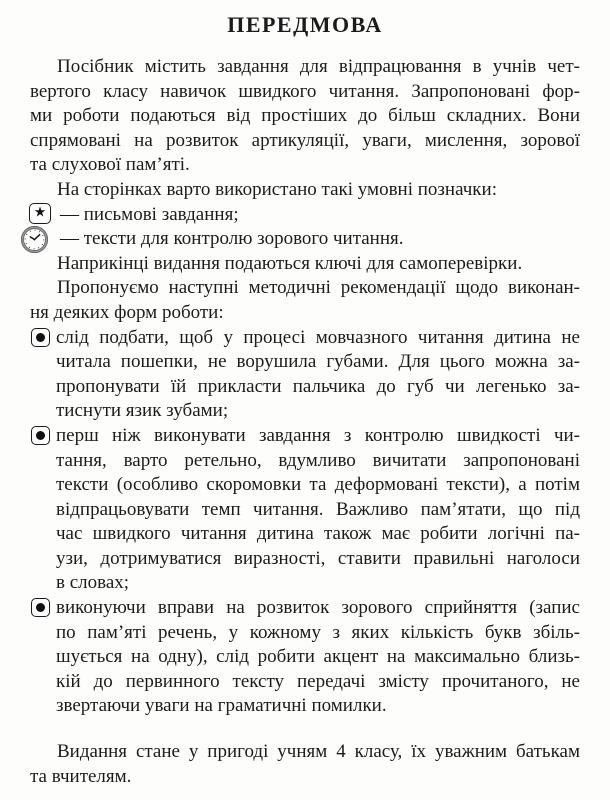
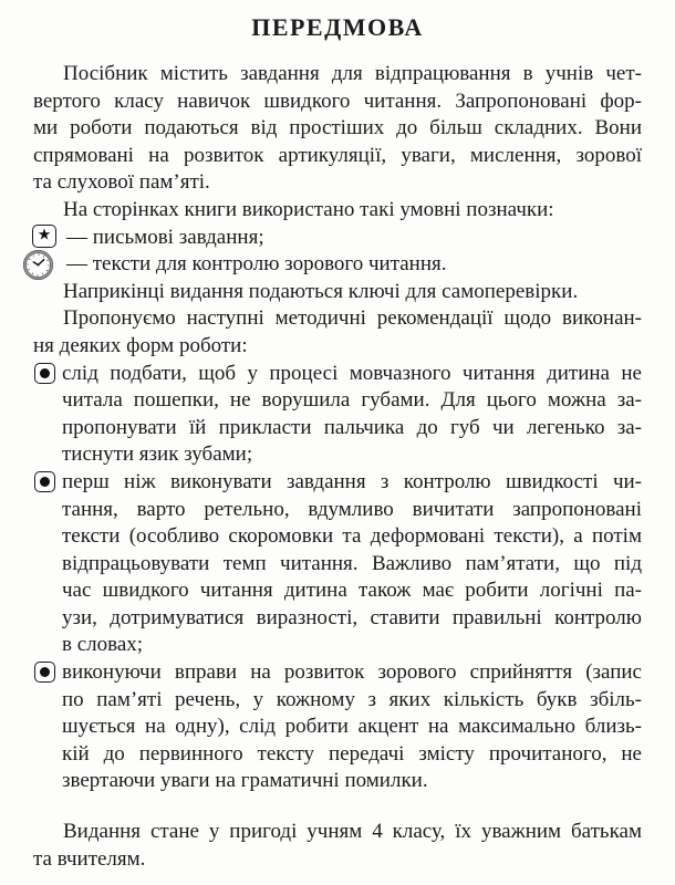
  ПЕРЕДМОВА
  Посібник містить завдання для відпрацювання в учнів чет-
  вертого класу навичок швидкого читання. Запропоновані фор-
  ми роботи подаються від простіших до більш складних. Вони
  спрямовані на розвиток артикуляції, уваги, мислення, зорової
  та слухової пам’яті.
- На сторінках варто використано такі умовні позначки:
+ На сторінках книги використано такі умовні позначки:
  ★
  — письмові завдання;
  — тексти для контролю зорового читання.
  Наприкінці видання подаються ключі для самоперевірки.
  Пропонуємо наступні методичні рекомендації щодо виконан-
  ня деяких форм роботи:
  слід подбати, щоб у процесі мовчазного читання дитина не
  читала пошепки, не ворушила губами. Для цього можна за-
  пропонувати їй прикласти пальчика до губ чи легенько за-
  тиснути язик зубами;
  перш ніж виконувати завдання з контролю швидкості чи-
  тання, варто ретельно, вдумливо вичитати запропоновані
  тексти (особливо скоромовки та деформовані тексти), а потім
  відпрацьовувати темп читання. Важливо пам’ятати, що під
  час швидкого читання дитина також має робити логічні па-
- узи, дотримуватися виразності, ставити правильні наголоси
+ узи, дотримуватися виразності, ставити правильні контролю
  в словах;
  виконуючи вправи на розвиток зорового сприйняття (запис
  по пам’яті речень, у кожному з яких кількість букв збіль-
  шується на одну), слід робити акцент на максимально близь-
  кій до первинного тексту передачі змісту прочитаного, не
  звертаючи уваги на граматичні помилки.
  Видання стане у пригоді учням 4 класу, їх уважним батькам
  та вчителям.
